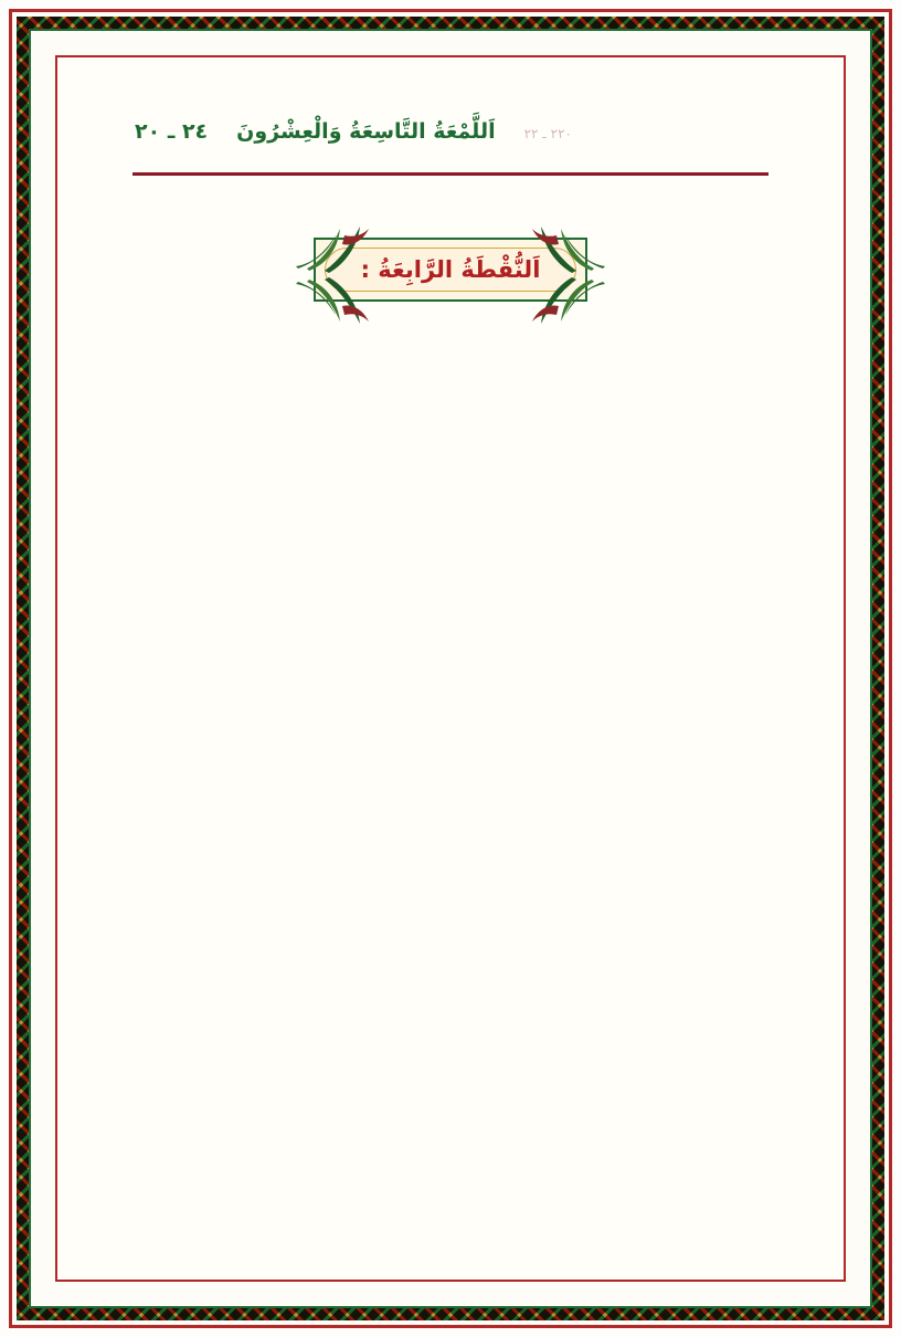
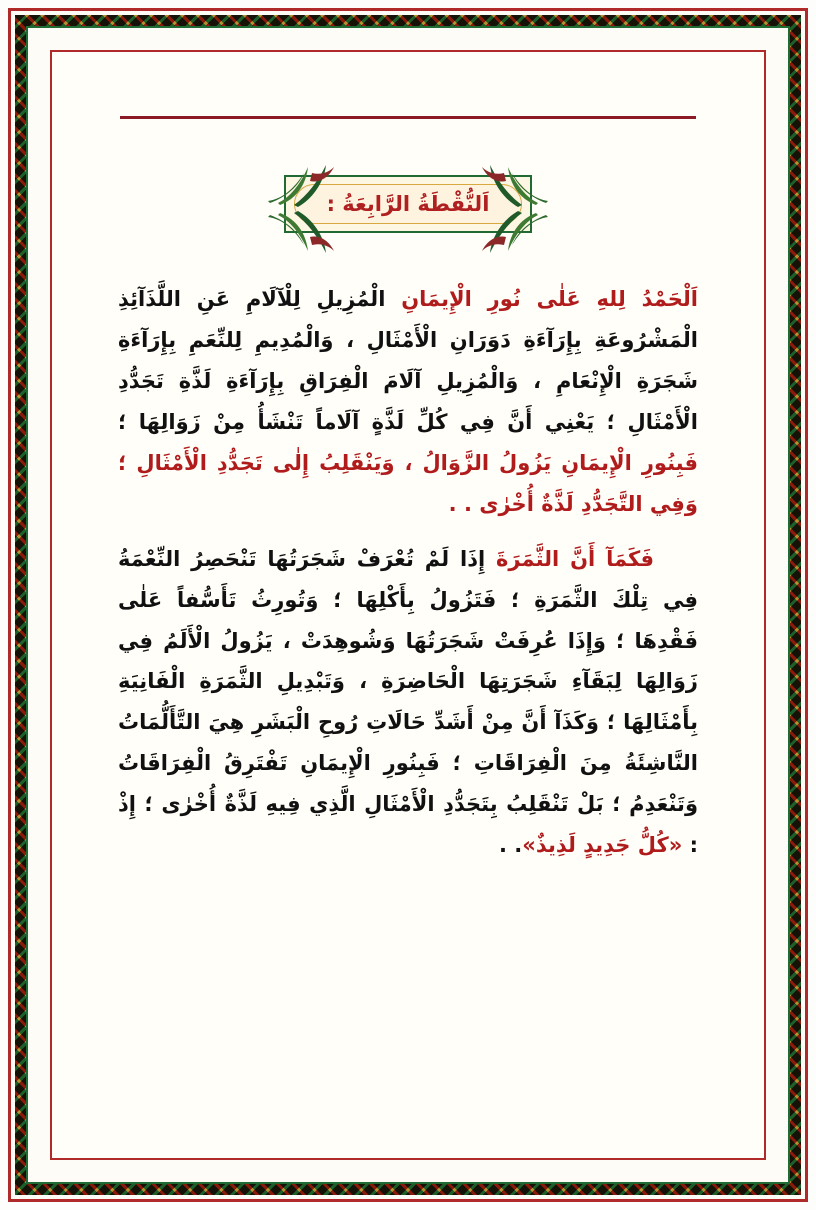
- ٢٤ ـ ٢٠
- اَللَّمْعَةُ التَّاسِعَةُ وَالْعِشْرُونَ
- ٢٢٠ ـ ٢٢
  اَلنُّقْطَةُ الرَّابِعَةُ :
+ اَلْحَمْدُ لِلهِ عَلٰى نُورِ الْإِيمَانِ الْمُزِيلِ لِلْآلَامِ عَنِ اللَّذَآئِذِ الْمَشْرُوعَةِ بِإِرَآءَةِ دَوَرَانِ الْأَمْثَالِ ، وَالْمُدِيمِ لِلنِّعَمِ بِإِرَآءَةِ شَجَرَةِ الْإِنْعَامِ ، وَالْمُزِيلِ آلَامَ الْفِرَاقِ بِإِرَآءَةِ لَذَّةِ تَجَدُّدِ الْأَمْثَالِ ؛ يَعْنِي أَنَّ فِي كُلِّ لَذَّةٍ آلَاماً تَنْشَأُ مِنْ زَوَالِهَا ؛ فَبِنُورِ الْإِيمَانِ يَزُولُ الزَّوَالُ ، وَيَنْقَلِبُ إِلٰى تَجَدُّدِ الْأَمْثَالِ ؛ وَفِي التَّجَدُّدِ لَذَّةٌ أُخْرٰى . .
+ فَكَمَآ أَنَّ الثَّمَرَةَ إِذَا لَمْ تُعْرَفْ شَجَرَتُهَا تَنْحَصِرُ النِّعْمَةُ فِي تِلْكَ الثَّمَرَةِ ؛ فَتَزُولُ بِأَكْلِهَا ؛ وَتُورِثُ تَأَسُّفاً عَلٰى فَقْدِهَا ؛ وَإِذَا عُرِفَتْ شَجَرَتُهَا وَشُوهِدَتْ ، يَزُولُ الْأَلَمُ فِي زَوَالِهَا لِبَقَآءِ شَجَرَتِهَا الْحَاضِرَةِ ، وَتَبْدِيلِ الثَّمَرَةِ الْفَانِيَةِ بِأَمْثَالِهَا ؛ وَكَذَآ أَنَّ مِنْ أَشَدِّ حَالَاتِ رُوحِ الْبَشَرِ هِيَ التَّأَلُّمَاتُ النَّاشِئَةُ مِنَ الْفِرَاقَاتِ ؛ فَبِنُورِ الْإِيمَانِ تَفْتَرِقُ الْفِرَاقَاتُ وَتَنْعَدِمُ ؛ بَلْ تَنْقَلِبُ بِتَجَدُّدِ الْأَمْثَالِ الَّذِي فِيهِ لَذَّةٌ أُخْرٰى ؛ إِذْ : «كُلُّ جَدِيدٍ لَذِيذٌ». .
